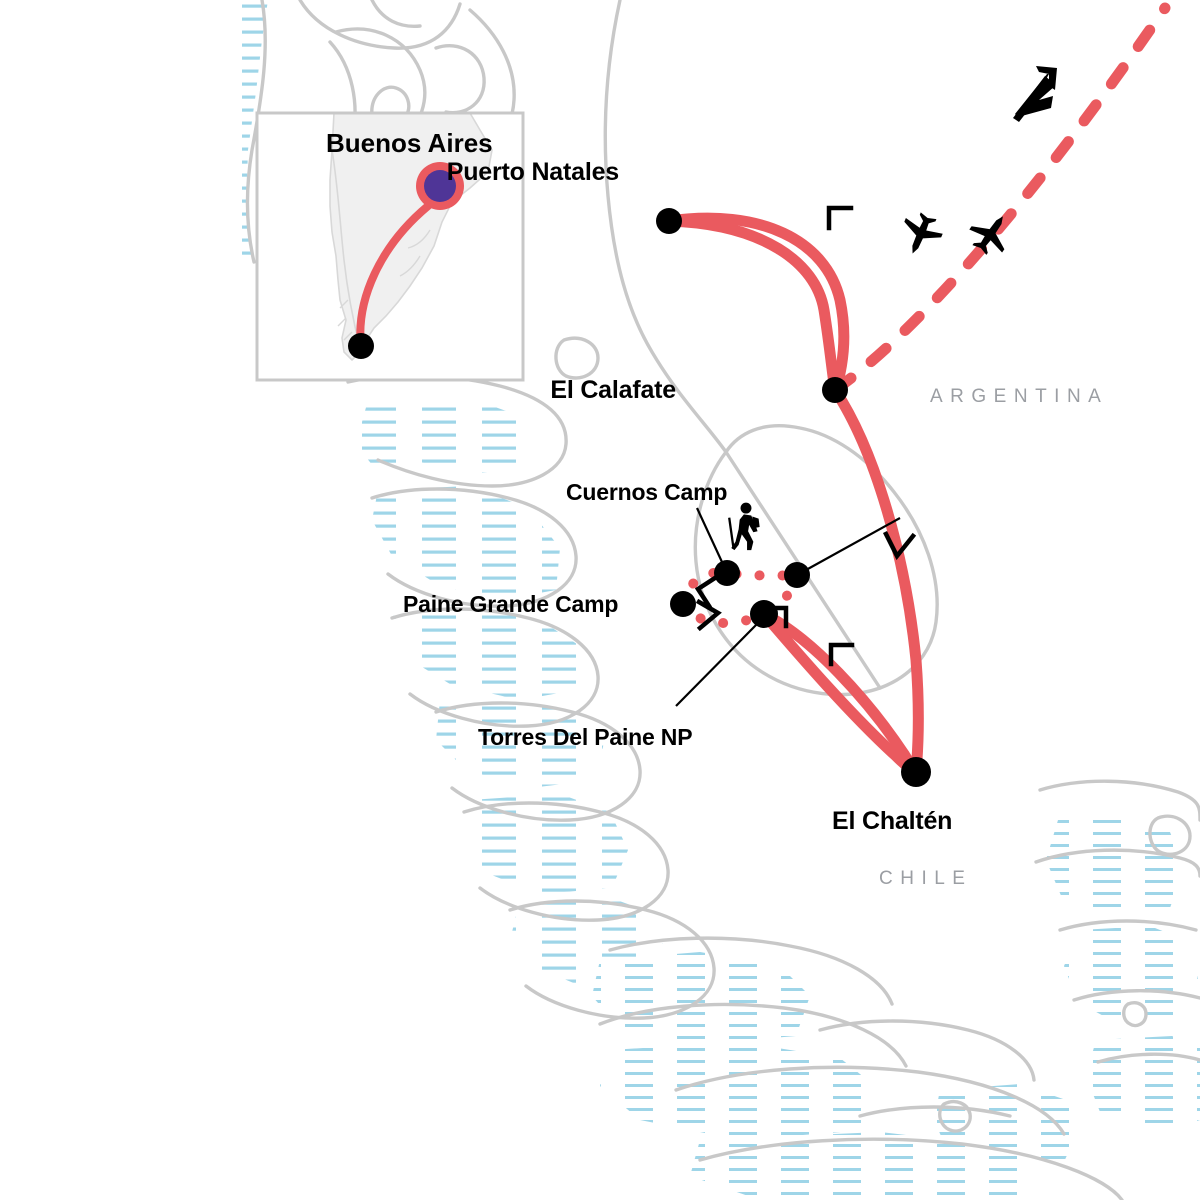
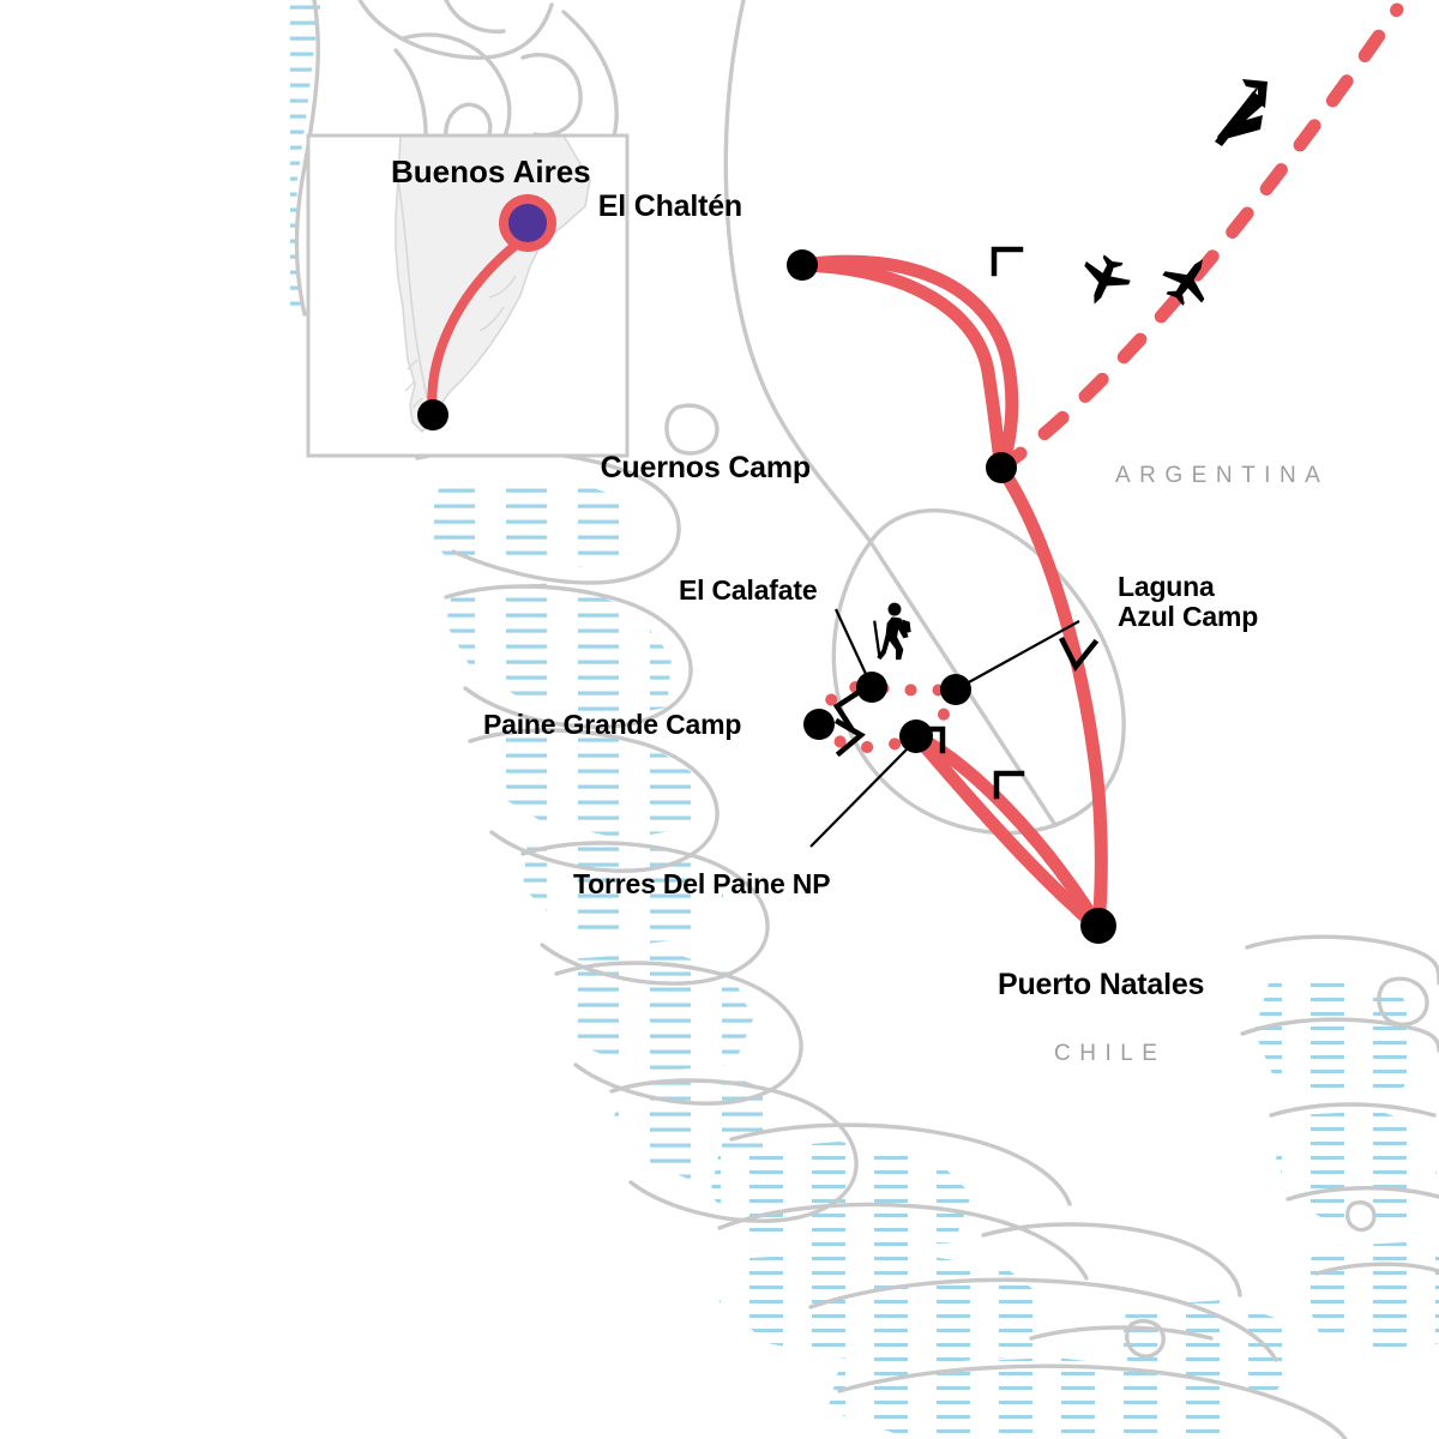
  Buenos Aires
- Puerto Natales
+ El Chaltén
- El Calafate
+ Cuernos Camp
- El Chaltén
+ Puerto Natales
- Cuernos Camp
+ El Calafate
+ Laguna
+ Azul Camp
  Paine Grande Camp
  Torres Del Paine NP
  ARGENTINA
  CHILE
